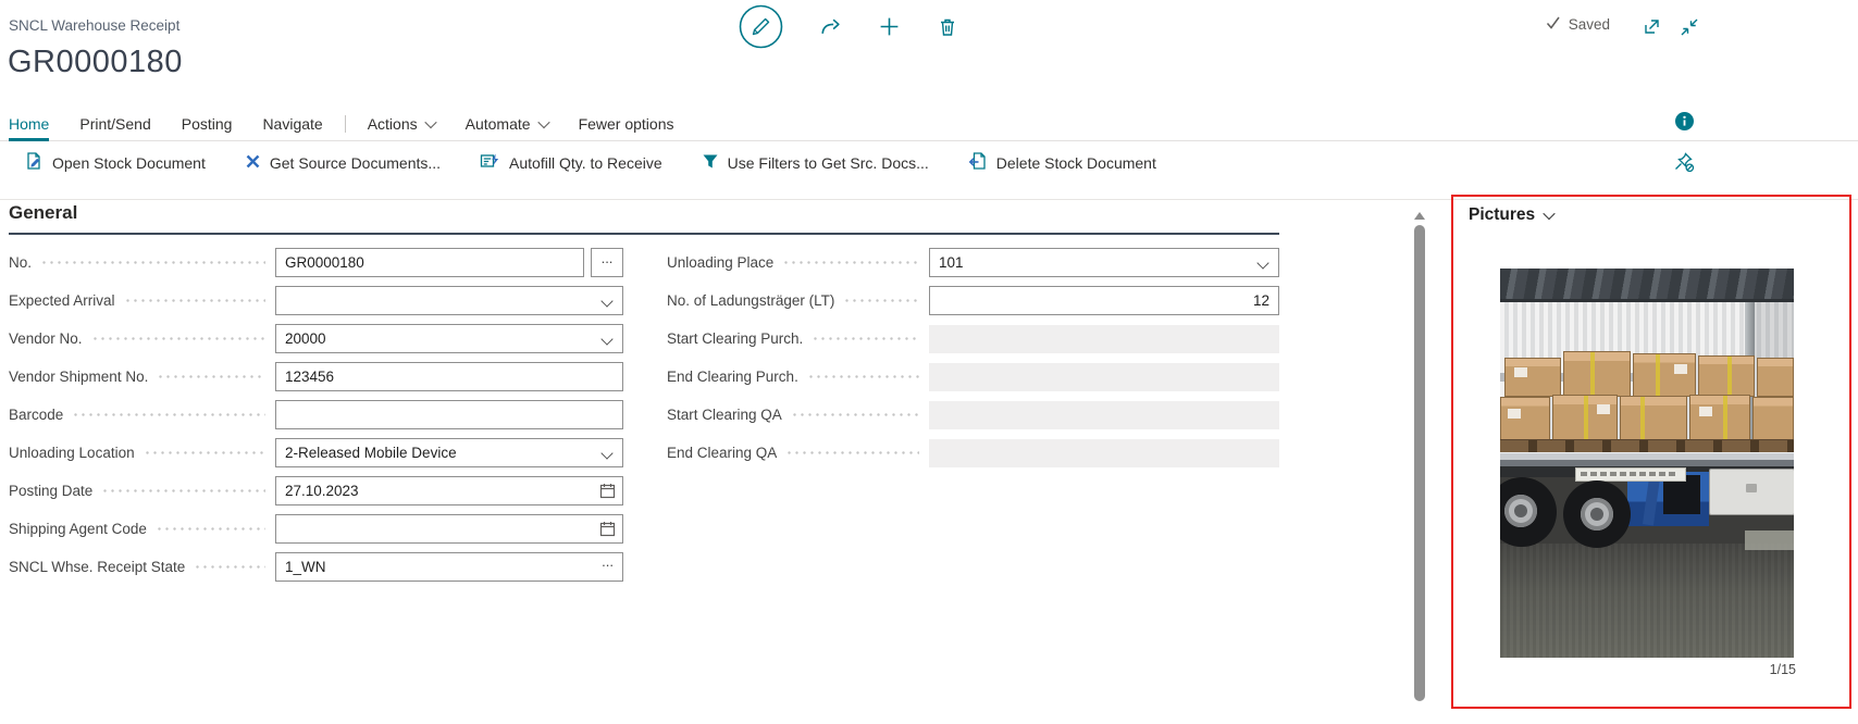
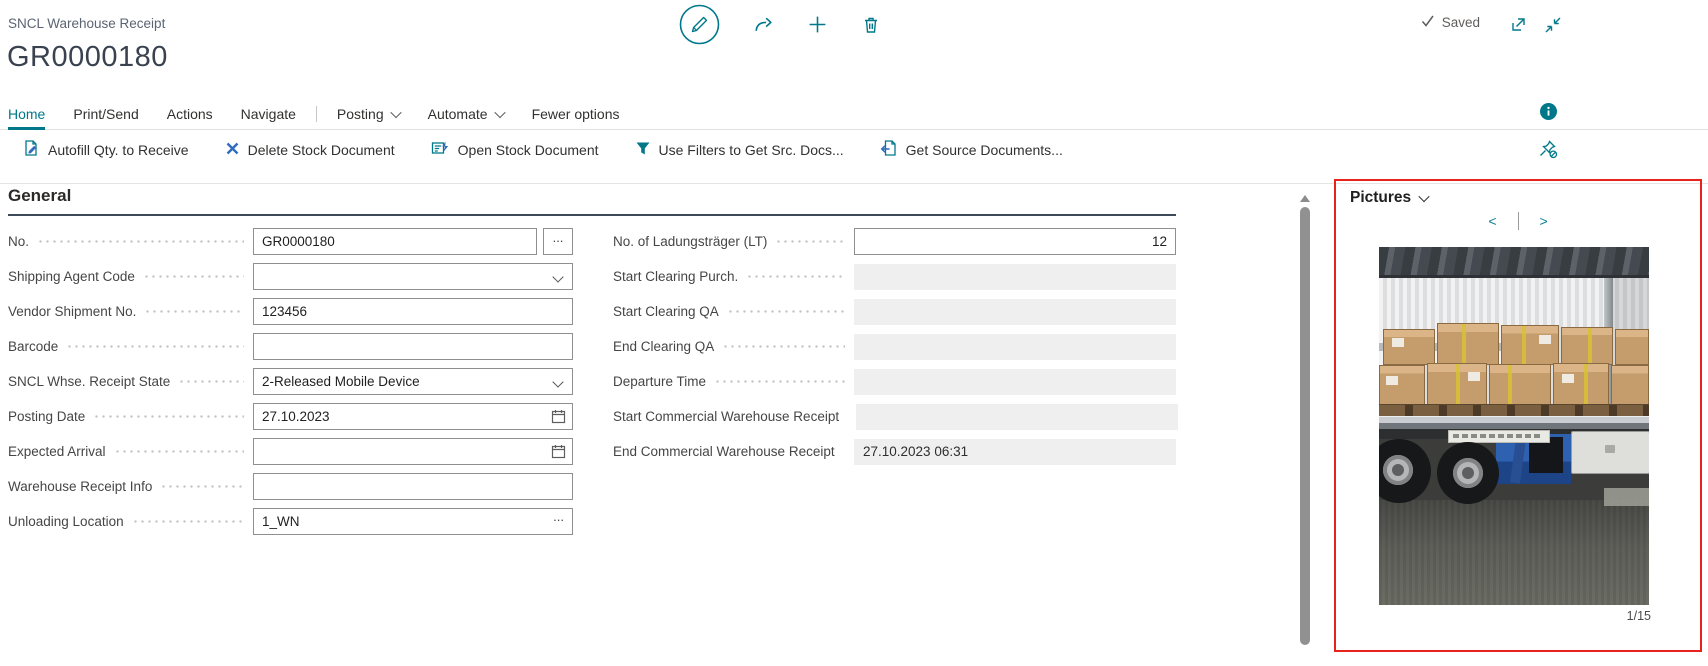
  SNCL Warehouse Receipt
  Saved
  GR0000180
  Home
  Print/Send
- Posting
+ Actions
  Navigate
- Actions
+ Posting
  Automate
  Fewer options
- Open Stock Document
+ Autofill Qty. to Receive
- Get Source Documents...
+ Delete Stock Document
- Autofill Qty. to Receive
+ Open Stock Document
  Use Filters to Get Src. Docs...
- Delete Stock Document
+ Get Source Documents...
  General
  No.
  GR0000180
  ...
- Expected Arrival
+ Shipping Agent Code
- Vendor No.
- 20000
  Vendor Shipment No.
  123456
  Barcode
- Unloading Location
+ SNCL Whse. Receipt State
  2-Released Mobile Device
  Posting Date
  27.10.2023
- Shipping Agent Code
+ Expected Arrival
+ Warehouse Receipt Info
- SNCL Whse. Receipt State
+ Unloading Location
  1_WN
  ...
- Unloading Place
- 101
  No. of Ladungsträger (LT)
  12
  Start Clearing Purch.
- End Clearing Purch.
  Start Clearing QA
  End Clearing QA
+ Departure Time
+ Start Commercial Warehouse Receipt
+ End Commercial Warehouse Receipt
+ 27.10.2023 06:31
  Pictures
+ <
+ >
  1/15
